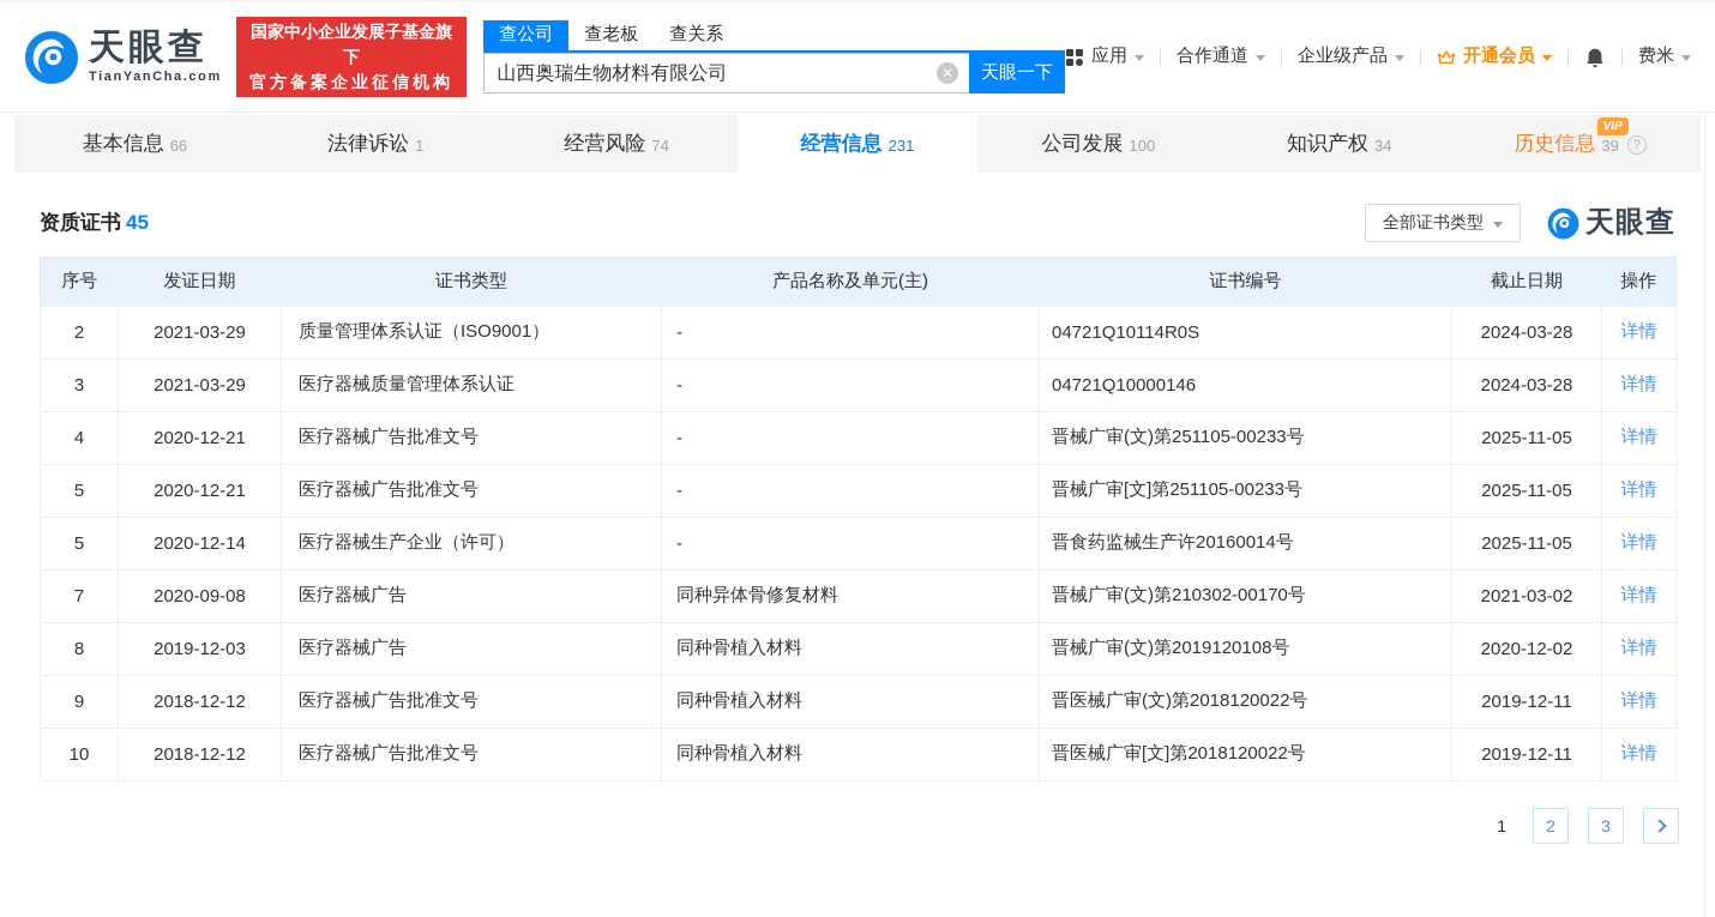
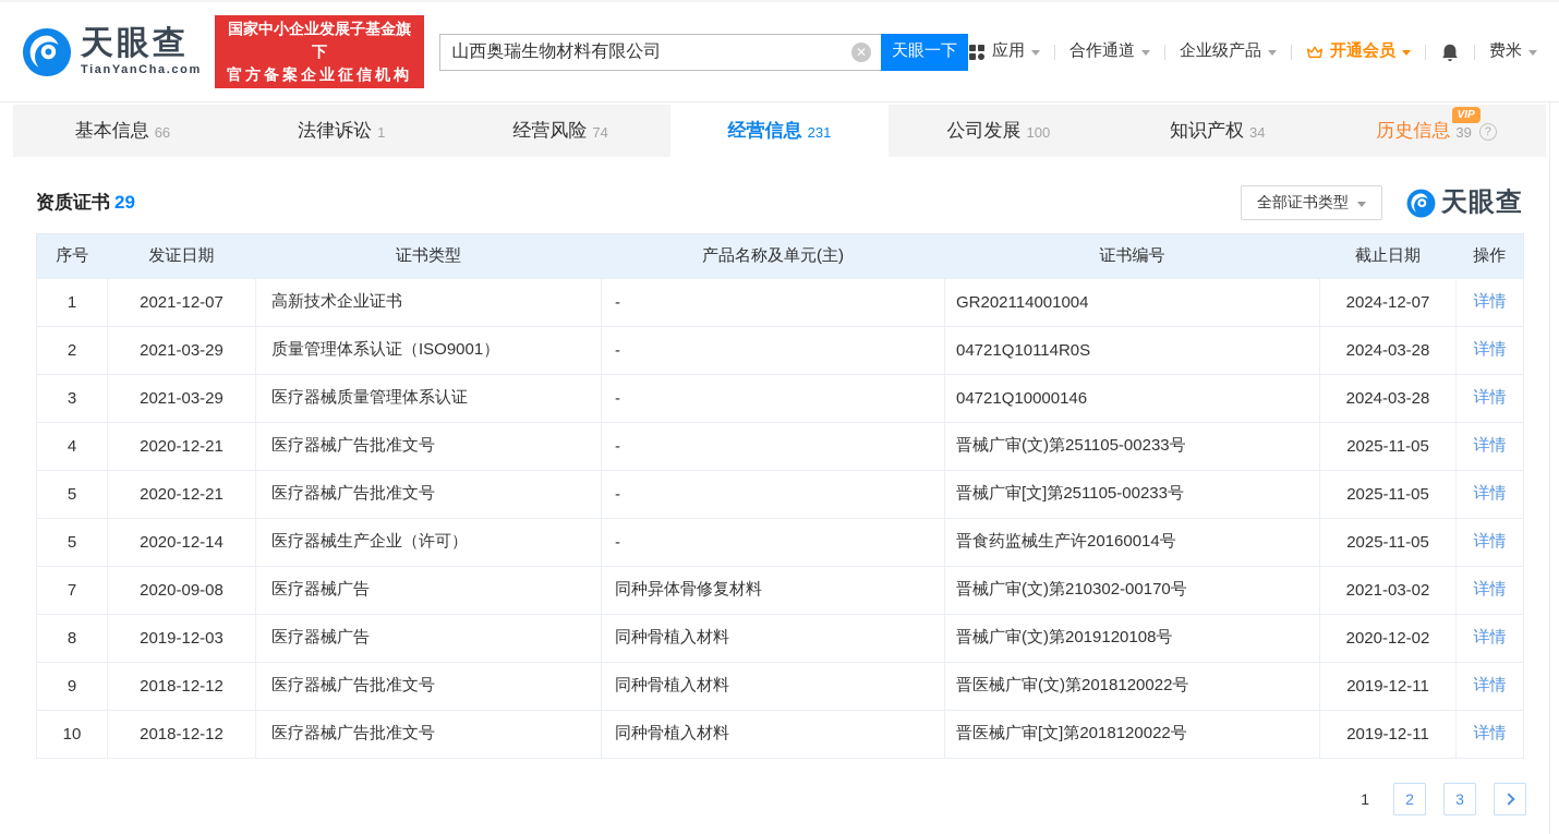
  天眼查
  TianYanCha.com
  国家中小企业发展子基金旗下
  官方备案企业征信机构
- 查公司
- 查老板
- 查关系
  山西奥瑞生物材料有限公司
  ✕
  天眼一下
  应用
  合作通道
  企业级产品
  开通会员
  费米
  基本信息
  66
  法律诉讼
  1
  经营风险
  74
  经营信息
  231
  公司发展
  100
  知识产权
  34
  VIP
  历史信息
  39
  ?
  资质证书
- 45
+ 29
  全部证书类型
  天眼查
  序号	发证日期	证书类型	产品名称及单元(主)	证书编号	截止日期	操作
+ 1	2021-12-07	高新技术企业证书	-	GR202114001004	2024-12-07	详情
  2	2021-03-29	质量管理体系认证（ISO9001）	-	04721Q10114R0S	2024-03-28	详情
  3	2021-03-29	医疗器械质量管理体系认证	-	04721Q10000146	2024-03-28	详情
  4	2020-12-21	医疗器械广告批准文号	-	晋械广审(文)第251105-00233号	2025-11-05	详情
  5	2020-12-21	医疗器械广告批准文号	-	晋械广审[文]第251105-00233号	2025-11-05	详情
  5	2020-12-14	医疗器械生产企业（许可）	-	晋食药监械生产许20160014号	2025-11-05	详情
  7	2020-09-08	医疗器械广告	同种异体骨修复材料	晋械广审(文)第210302-00170号	2021-03-02	详情
  8	2019-12-03	医疗器械广告	同种骨植入材料	晋械广审(文)第2019120108号	2020-12-02	详情
  9	2018-12-12	医疗器械广告批准文号	同种骨植入材料	晋医械广审(文)第2018120022号	2019-12-11	详情
  10	2018-12-12	医疗器械广告批准文号	同种骨植入材料	晋医械广审[文]第2018120022号	2019-12-11	详情
  1
  2
  3
